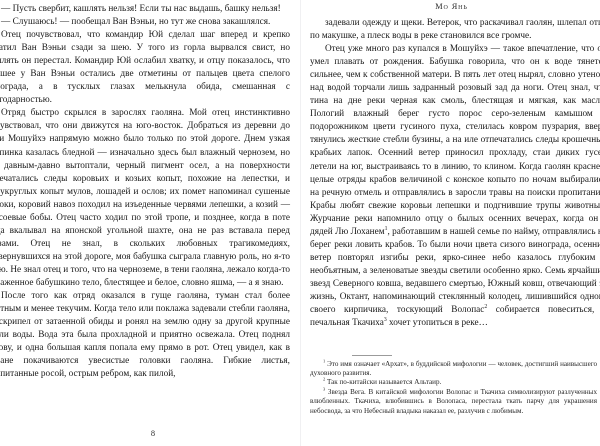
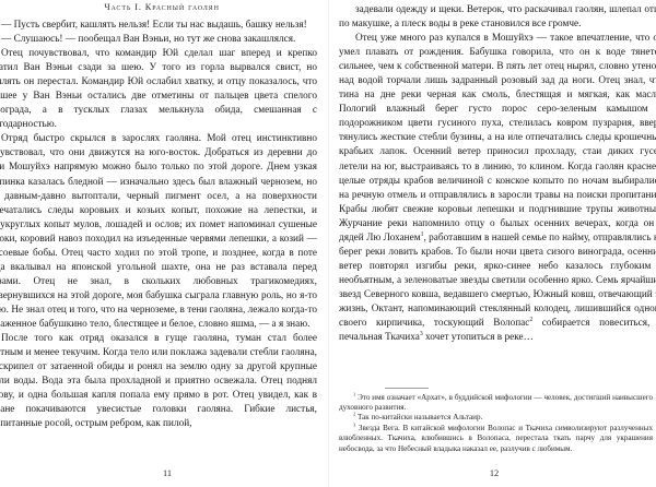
+ Часть I. Красный гаолян
  — Пусть свербит, кашлять нельзя! Если ты нас выдашь, башку нельзя!
  — Слушаюсь! — пообещал Ван Вэньи, но тут же снова закашлялся.
  Отец почувствовал, что командир Юй сделал шаг вперед и крепко атил Ван Вэньи сзади за шею. У того из горла вырвался свист, но лять он перестал. Командир Юй ослабил хватку, и отцу показалось, что шее у Ван Вэньи остались две отметины от пальцев цвета спелого ограда, а в тусклых глазах мелькнула обида, смешанная с годарностью.
  Отряд быстро скрылся в зарослях гаоляна. Мой отец инстинктивно увствовал, что они движутся на юго-восток. Добраться из деревни до и Мошуйхэ напрямую можно было только по этой дороге. Днем узкая пинка казалась бледной — изначально здесь был влажный чернозем, но давным-давно вытоптали, черный пигмент осел, а на поверхности ечатались следы коровьих и козьих копыт, похожие на лепестки, и укруглых копыт мулов, лошадей и ослов; их помет напоминал сушеные оки, коровий навоз походил на изъеденные червями лепешки, а козий — соевые бобы. Отец часто ходил по этой тропе, и позднее, когда в поте а вкалывал на японской угольной шахте, она не раз вставала перед ами. Отец не знал, в скольких любовных трагикомедиях, вернувшихся на этой дороге, моя бабушка сыграла главную роль, но я-то ю. Не знал отец и того, что на черноземе, в тени гаоляна, лежало когда-то аженное бабушкино тело, блестящее и белое, словно яшма, — а я знаю.
  После того как отряд оказался в гуще гаоляна, туман стал более тным и менее текучим. Когда тело или поклажа задевали стебли гаоляна, скрипел от затаенной обиды и ронял на землю одну за другой крупные ли воды. Вода эта была прохладной и приятно освежала. Отец поднял ову, и одна большая капля попала ему прямо в рот. Отец увидел, как в ане покачиваются увесистые головки гаоляна. Гибкие листья, питанные росой, острым ребром, как пилой,
- 8
+ 11
- Мо Янь
  задевали одежду и щеки. Ветерок, что раскачивал гаолян, шлепал от по макушке, а плеск воды в реке становился все громче.
  Отец уже много раз купался в Мошуйхэ — такое впечатление, что умел плавать от рождения. Бабушка говорила, что он к воде тянет сильнее, чем к собственной матери. В пять лет отец нырял, словно утено над водой торчали лишь задранный розовый зад да ноги. Отец знал, ч тина на дне реки черная как смоль, блестящая и мягкая, как масл Пологий влажный берег густо порос серо-зеленым камышом подорожником цвети гусиного пуха, стелилась ковром пузрария, вве тянулись жесткие стебли бузины, а на иле отпечатались следы крошечны крабьих лапок. Осенний ветер приносил прохладу, стаи диких гус летели на юг, выстраиваясь то в линию, то клином. Когда гаолян красне целые отряды крабов величиной с конское копыто по ночам выбирали на речную отмель и отправлялись в заросли травы на поиски пропитани Крабы любят свежие коровьи лепешки и подгнившие трупы животны Журчание реки напомнило отцу о былых осенних вечерах, когда он дядей Лю Лоханем , работавшим в нашей семье по найму, отправлялись берег реки ловить крабов. То были ночи цвета сизого винограда, осенн ветер повторял изгибы реки, ярко-синее небо казалось глубоким необъятным, а зеленоватые звезды светили особенно ярко. Семь ярчайш звезд Северного ковша, ведавшего смертью, Южный ковш, отвечающий жизнь, Октант, напоминающий стеклянный колодец, лишившийся одно своего кирпичика, тоскующий Волопас собирается повеситься, печальная Ткачиха хочет утопиться в реке…
  Это имя означает «Архат», в буддийской мифологии — человек, достигший наивысшего духовного развития.
  Так по-китайски называется Альтаир.
  Звезда Вега. В китайской мифологии Волопас и Ткачиха символизируют разлученных влюбленных. Ткачиха, влюбившись в Волопаса, перестала ткать парчу для украшения небосвода, за что Небесный владыка наказал ее, разлучив с любимым.
+ 12
